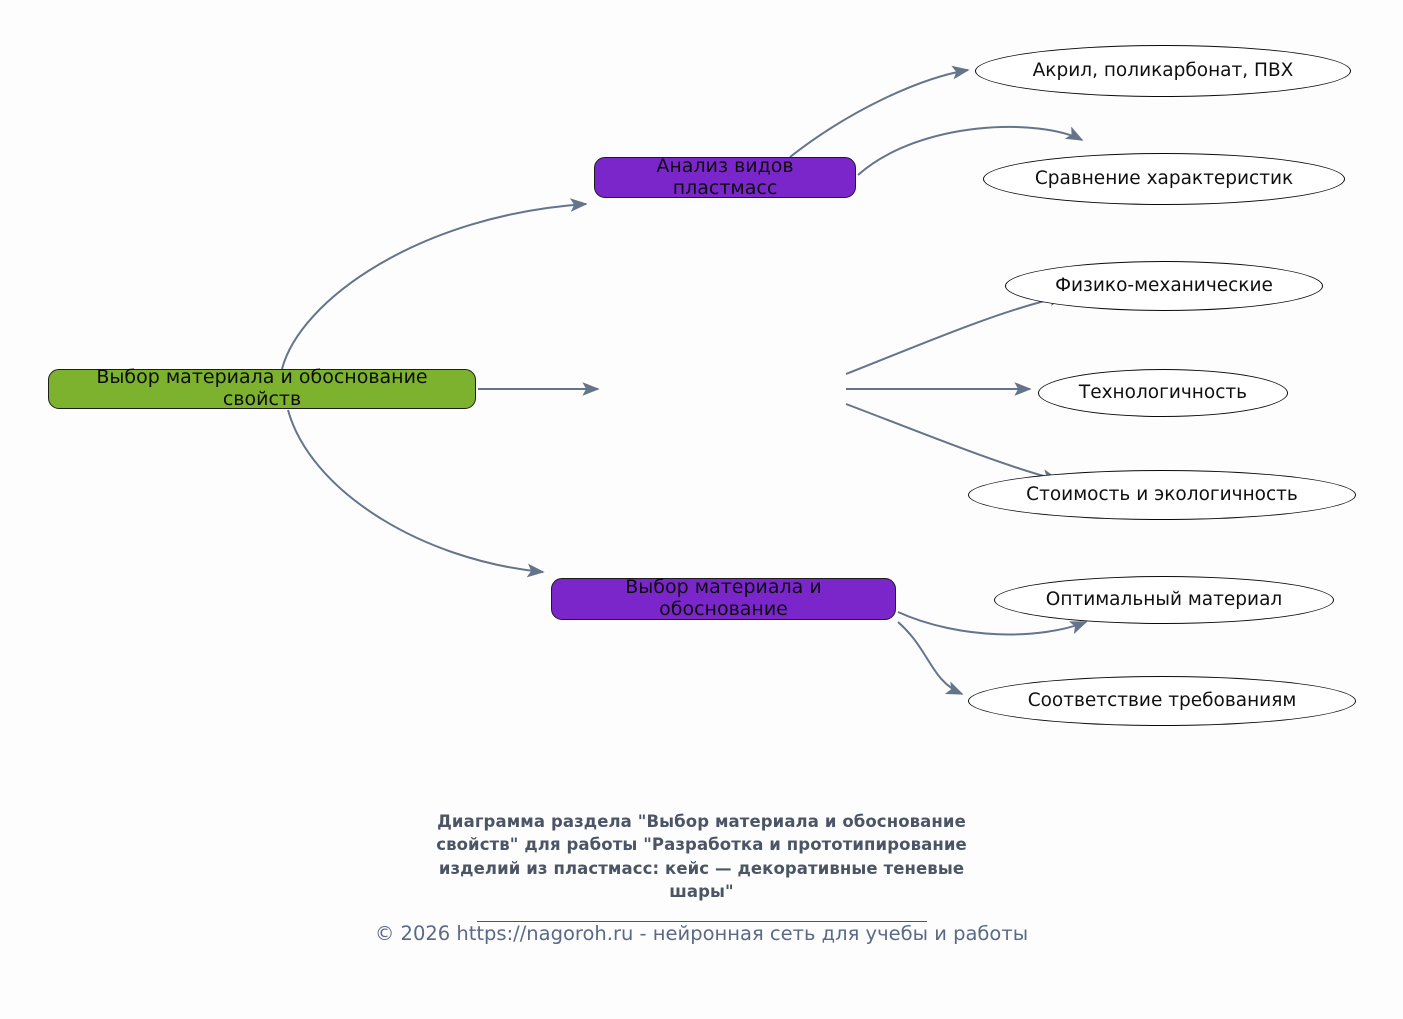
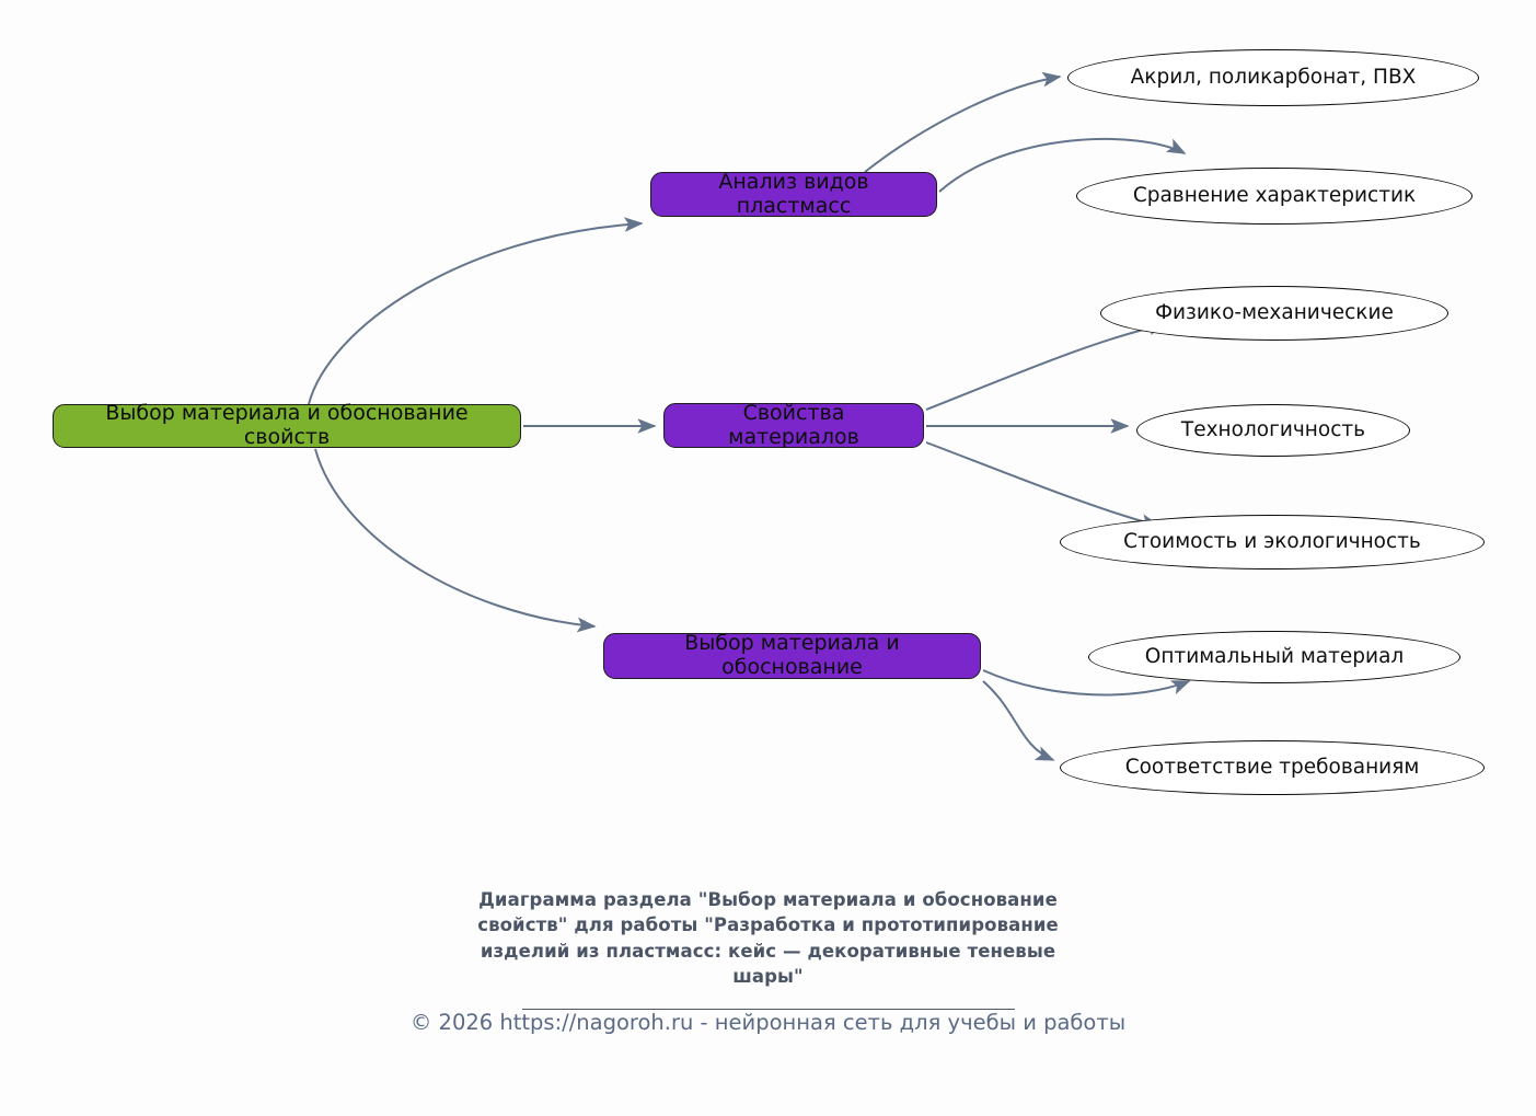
  Выбор материала и обоснование свойств
  Анализ видов пластмасс
  Акрил, поликарбонат, ПВХ
  Сравнение характеристик
+ Свойства материалов
  Физико-механические
  Технологичность
  Стоимость и экологичность
  Выбор материала и обоснование
  Оптимальный материал
  Соответствие требованиям
  Диаграмма раздела "Выбор материала и обоснование свойств" для работы "Разработка и прототипирование изделий из пластмасс: кейс — декоративные теневые шары"
  © 2026 https://nagoroh.ru - нейронная сеть для учебы и работы
